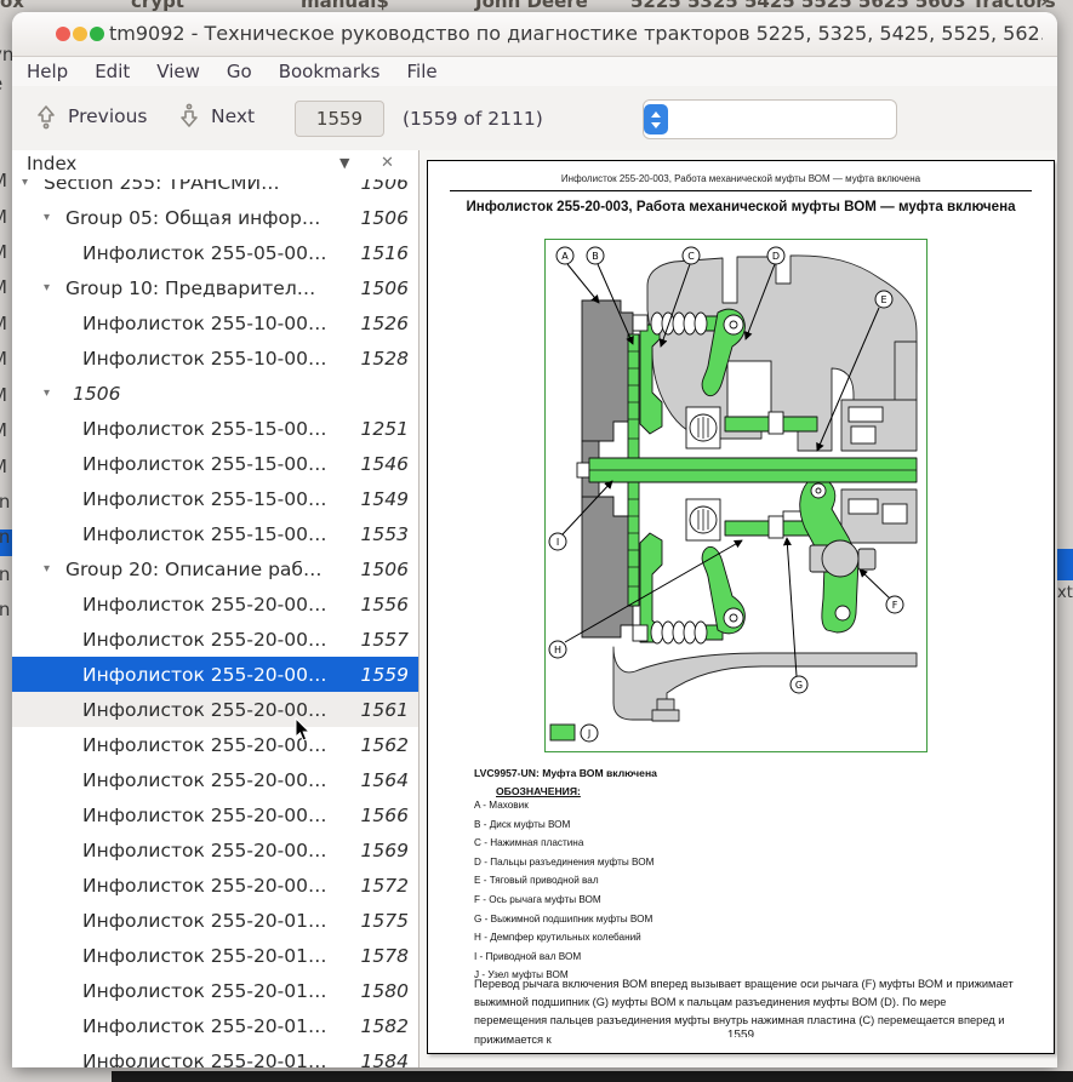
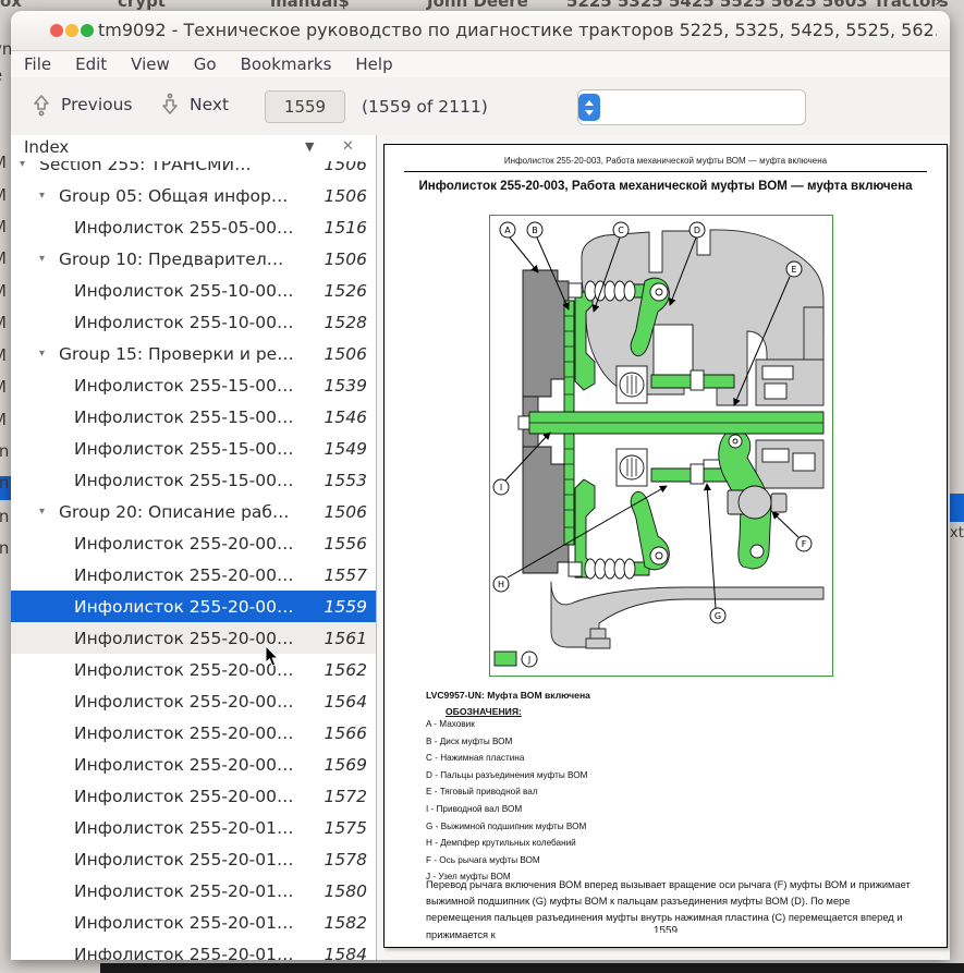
  ox
  crypt
  manual$
  John Deere
  5225 5325 5425 5525 5625 5603 Tractors
  ›
  xt
  tm9092 - Техническое руководство по диагностике тракторов 5225, 5325, 5425, 5525, 562
- Help
+ File
  Edit
  View
  Go
  Bookmarks
- File
+ Help
  Previous
  Next
  1559
  (1559 of 2111)
  Index
  ▼
  ✕
  ▾
  Section 255: ТРАНСМИ…
  1506
  ▾
  Group 05: Общая инфор…
  1506
  Инфолисток 255-05-00…
  1516
  ▾
  Group 10: Предварител…
  1506
  Инфолисток 255-10-00…
  1526
  Инфолисток 255-10-00…
  1528
  ▾
+ Group 15: Проверки и ре…
  1506
  Инфолисток 255-15-00…
- 1251
+ 1539
  Инфолисток 255-15-00…
  1546
  Инфолисток 255-15-00…
  1549
  Инфолисток 255-15-00…
  1553
  ▾
  Group 20: Описание раб…
  1506
  Инфолисток 255-20-00…
  1556
  Инфолисток 255-20-00…
  1557
  Инфолисток 255-20-00…
  1559
  Инфолисток 255-20-00…
  1561
  Инфолисток 255-20-00…
  1562
  Инфолисток 255-20-00…
  1564
  Инфолисток 255-20-00…
  1566
  Инфолисток 255-20-00…
  1569
  Инфолисток 255-20-00…
  1572
  Инфолисток 255-20-01…
  1575
  Инфолисток 255-20-01…
  1578
  Инфолисток 255-20-01…
  1580
  Инфолисток 255-20-01…
  1582
  Инфолисток 255-20-01…
  1584
  Инфолисток 255-20-003, Работа механической муфты ВОМ — муфта включена
  Инфолисток 255-20-003, Работа механической муфты ВОМ — муфта включена
  A
  B
  C
  D
  E
  F
  G
  H
  I
  J
  LVC9957-UN: Муфта ВОМ включена
  ОБОЗНАЧЕНИЯ:
  A - Маховик
  B - Диск муфты ВОМ
  C - Нажимная пластина
  D - Пальцы разъединения муфты ВОМ
  E - Тяговый приводной вал
- F - Ось рычага муфты ВОМ
+ I - Приводной вал ВОМ
  G - Выжимной подшипник муфты ВОМ
  H - Демпфер крутильных колебаний
- I - Приводной вал ВОМ
+ F - Ось рычага муфты ВОМ
  J - Узел муфты ВОМ
  Перевод рычага включения ВОМ вперед вызывает вращение оси рычага (F) муфты ВОМ и прижимает выжимной подшипник (G) муфты ВОМ к пальцам разъединения муфты ВОМ (D). По мере перемещения пальцев разъединения муфты внутрь нажимная пластина (C) перемещается вперед и прижимается к
  1559
